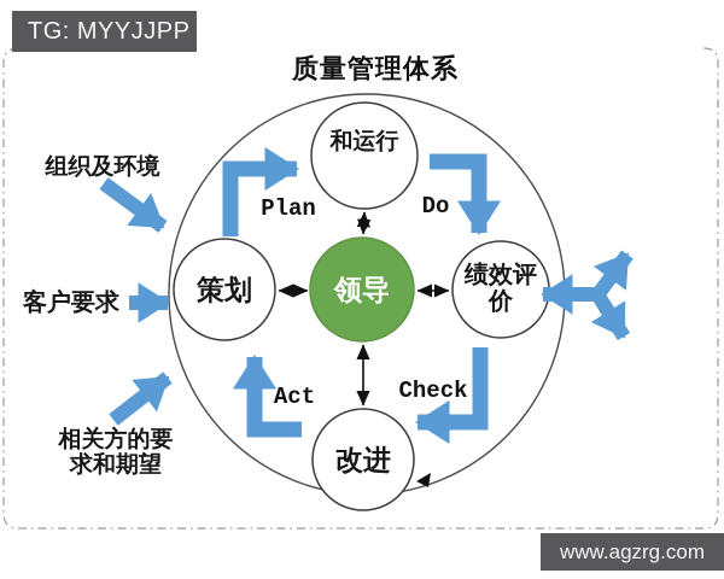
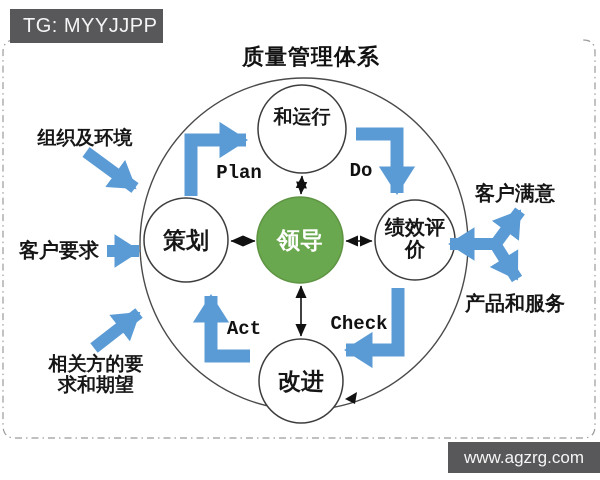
  质量管理体系
  领导
  和运行
  策划
  绩效评
  价
  改进
  Plan
  Do
  Check
  Act
  组织及环境
  客户要求
  相关方的要
  求和期望
+ 客户满意
+ 产品和服务
  TG: MYYJJPP
  www.agzrg.com
